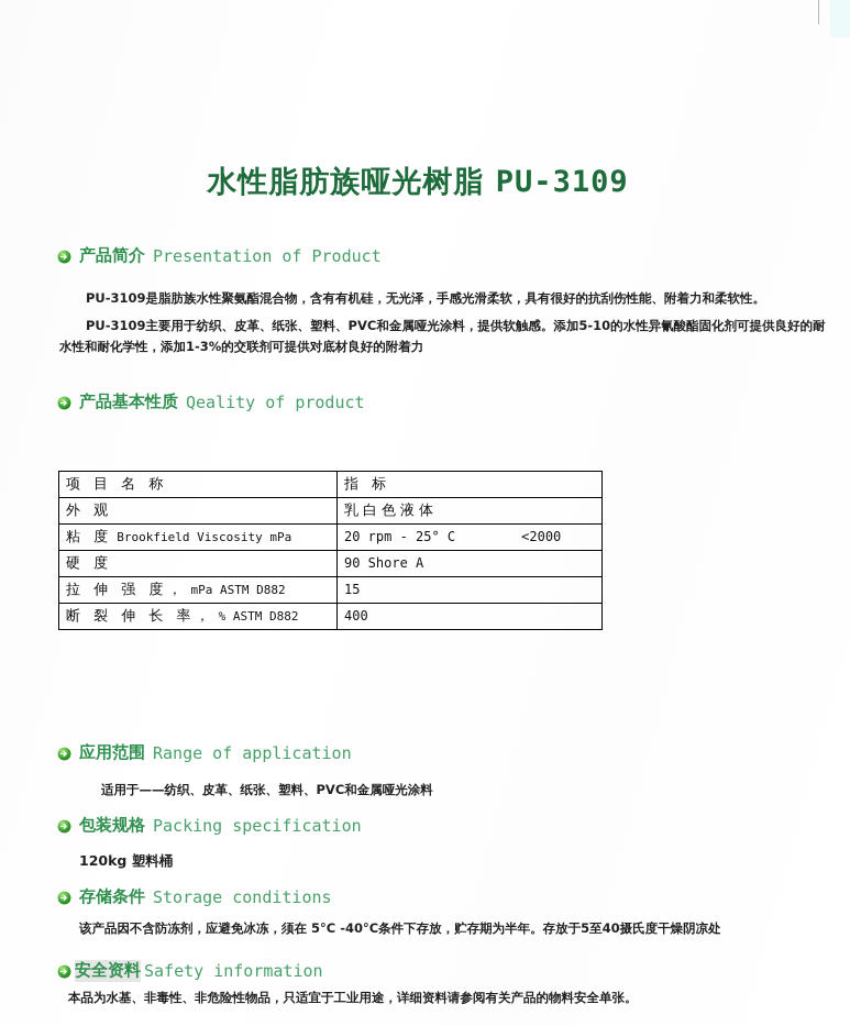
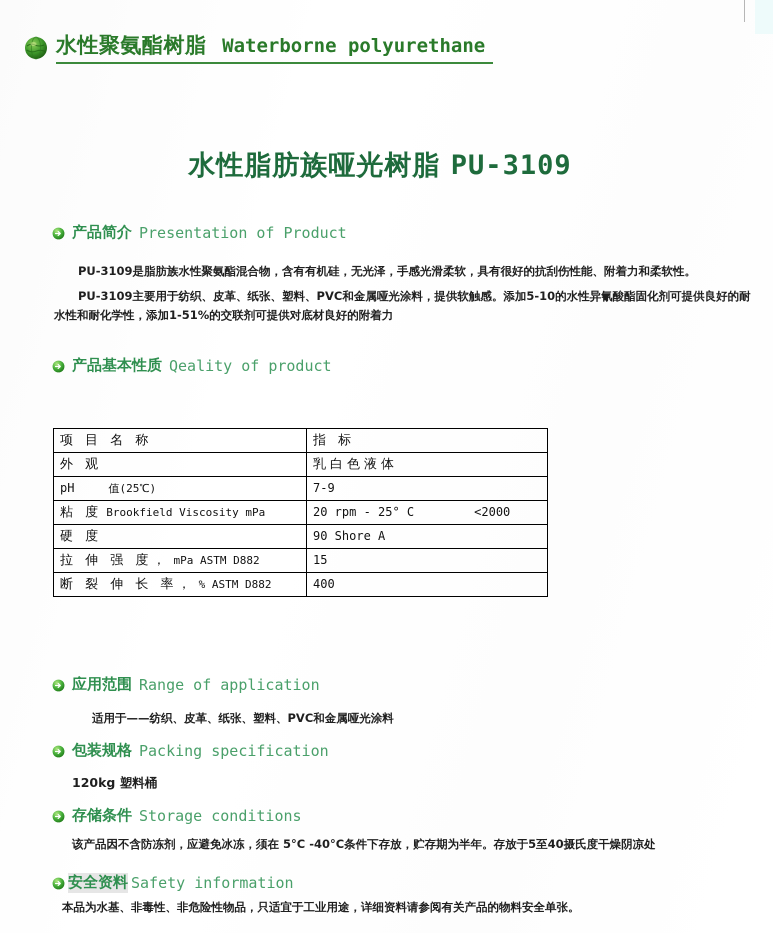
+ 水性聚氨酯树脂 Waterborne polyurethane
  水性脂肪族哑光树脂 PU-3109
  产品简介
  Presentation of Product
  PU-3109是脂肪族水性聚氨酯混合物，含有有机硅，无光泽，手感光滑柔软，具有很好的抗刮伤性能、附着力和柔软性。
- PU-3109主要用于纺织、皮革、纸张、塑料、PVC和金属哑光涂料，提供软触感。添加5-10的水性异氰酸酯固化剂可提供良好的耐水性和耐化学性，添加1-3%的交联剂可提供对底材良好的附着力
+ PU-3109主要用于纺织、皮革、纸张、塑料、PVC和金属哑光涂料，提供软触感。添加5-10的水性异氰酸酯固化剂可提供良好的耐水性和耐化学性，添加1-51%的交联剂可提供对底材良好的附着力
  产品基本性质
  Qeality of product
  项 目 名 称	指 标
  外 观	乳白色液体
+ pH 值(25℃)	7-9
  粘 度 Brookfield Viscosity mPa	20 rpm - 25° C <2000
  硬 度	90 Shore A
  拉 伸 强 度， mPa ASTM D882	15
  断 裂 伸 长 率， % ASTM D882	400
  应用范围
  Range of application
  适用于——纺织、皮革、纸张、塑料、PVC和金属哑光涂料
  包装规格
  Packing specification
  120kg 塑料桶
  存储条件
  Storage conditions
  该产品因不含防冻剂，应避免冰冻，须在 5°C -40°C条件下存放，贮存期为半年。存放于5至40摄氏度干燥阴凉处
  安全资料
  Safety information
  本品为水基、非毒性、非危险性物品，只适宜于工业用途，详细资料请参阅有关产品的物料安全单张。
